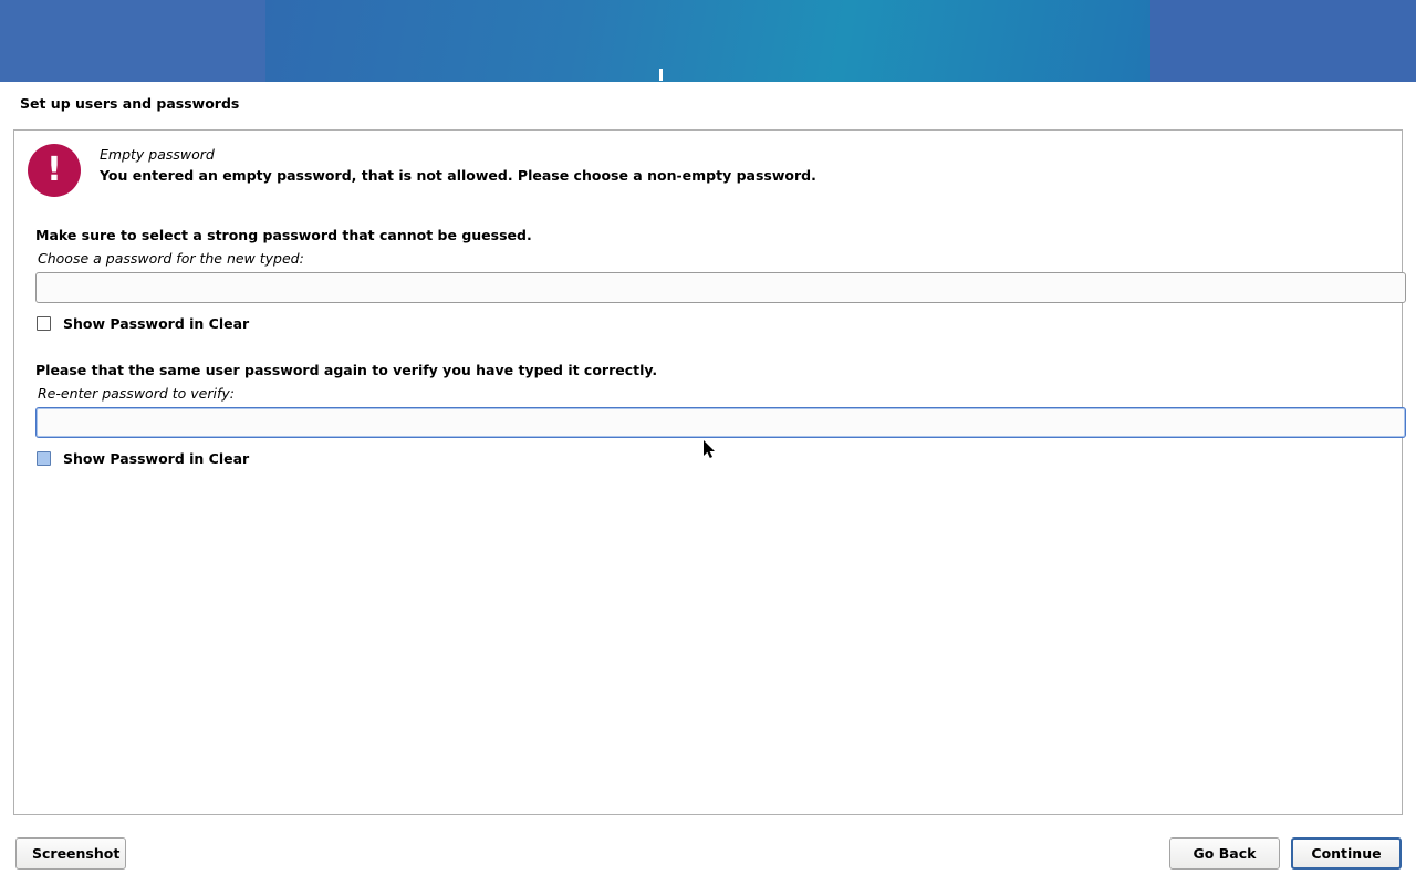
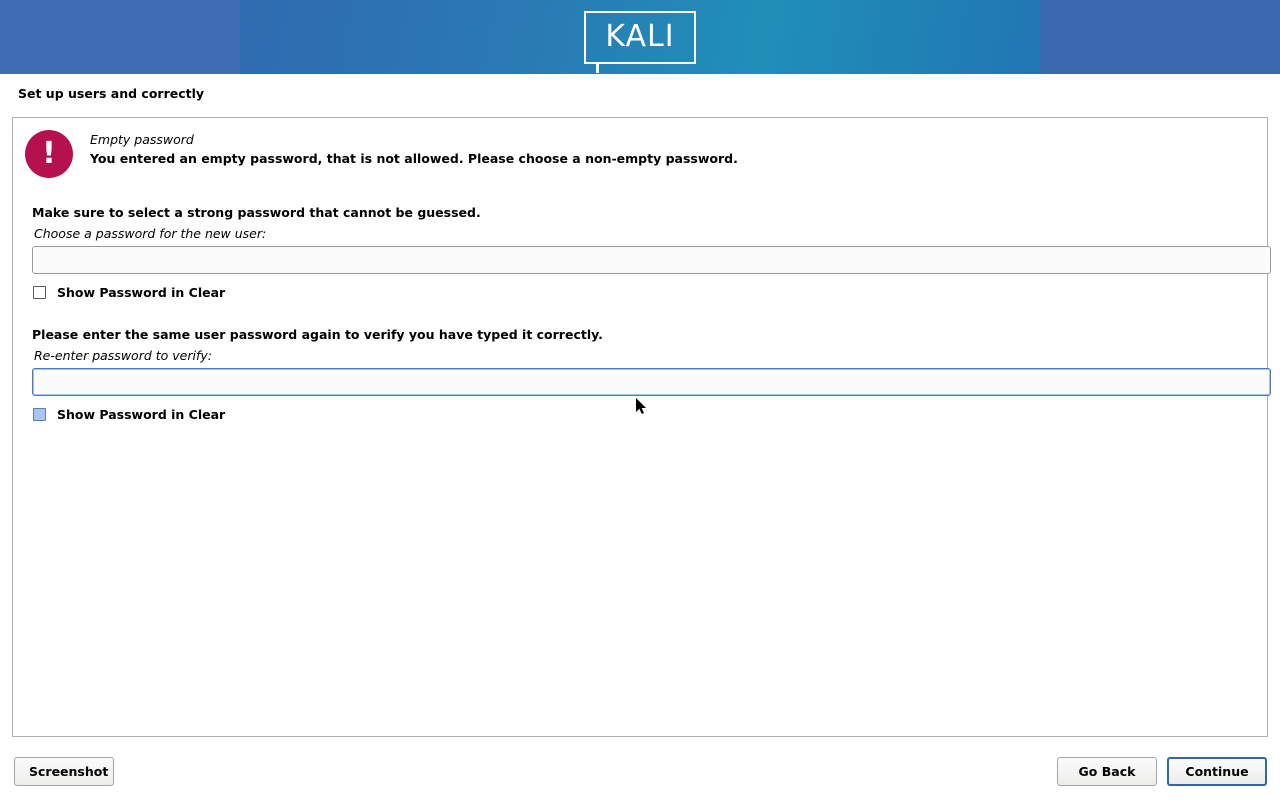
+ KALI
- Set up users and passwords
+ Set up users and correctly
  !
  Empty password
  You entered an empty password, that is not allowed. Please choose a non-empty password.
  Make sure to select a strong password that cannot be guessed.
- Choose a password for the new typed:
+ Choose a password for the new user:
  Show Password in Clear
- Please that the same user password again to verify you have typed it correctly.
+ Please enter the same user password again to verify you have typed it correctly.
  Re-enter password to verify:
  Show Password in Clear
  Screenshot
  Go Back
  Continue
